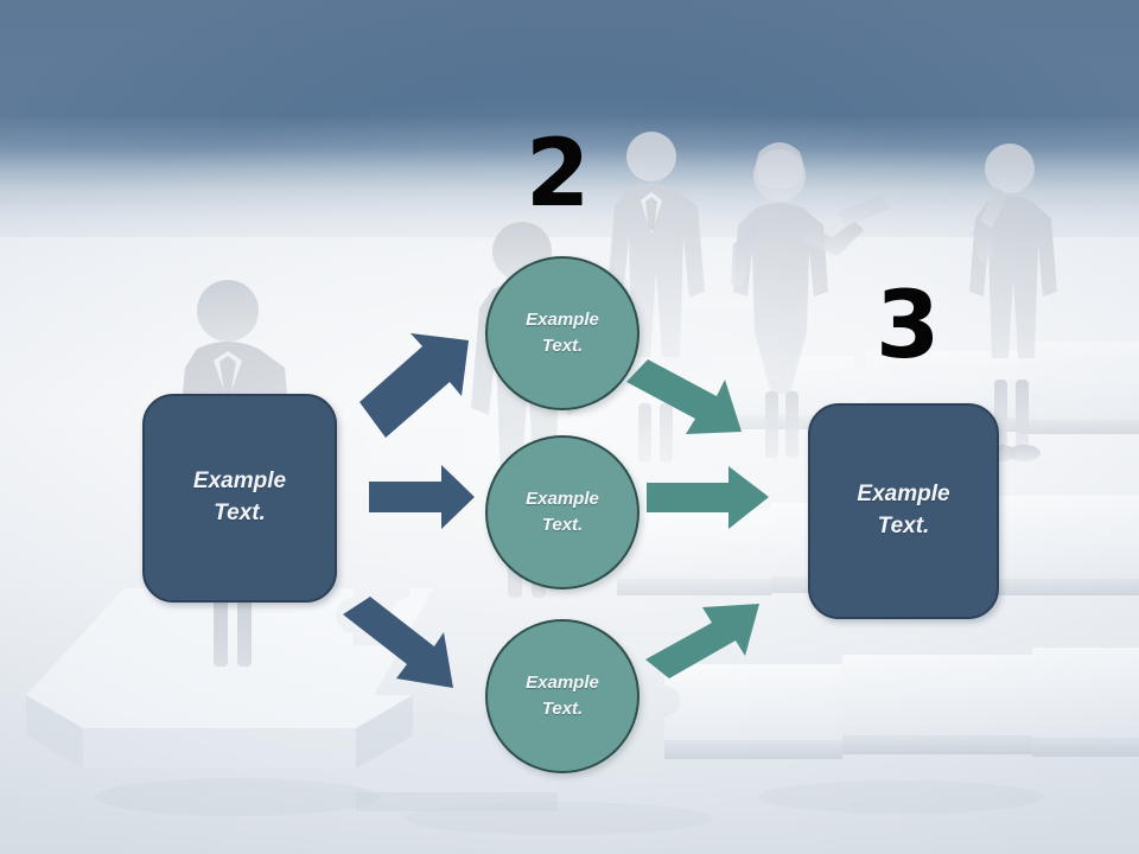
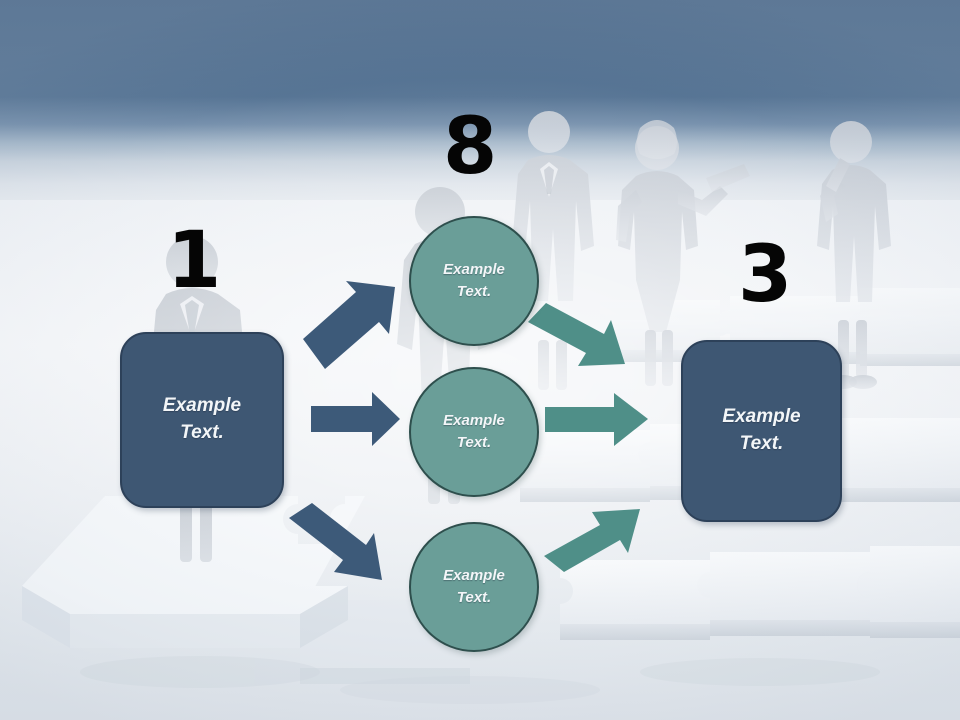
+ 1
- 2
+ 8
  3
  Example
  Text.
  Example
  Text.
  Example
  Text.
  Example
  Text.
  Example
  Text.
